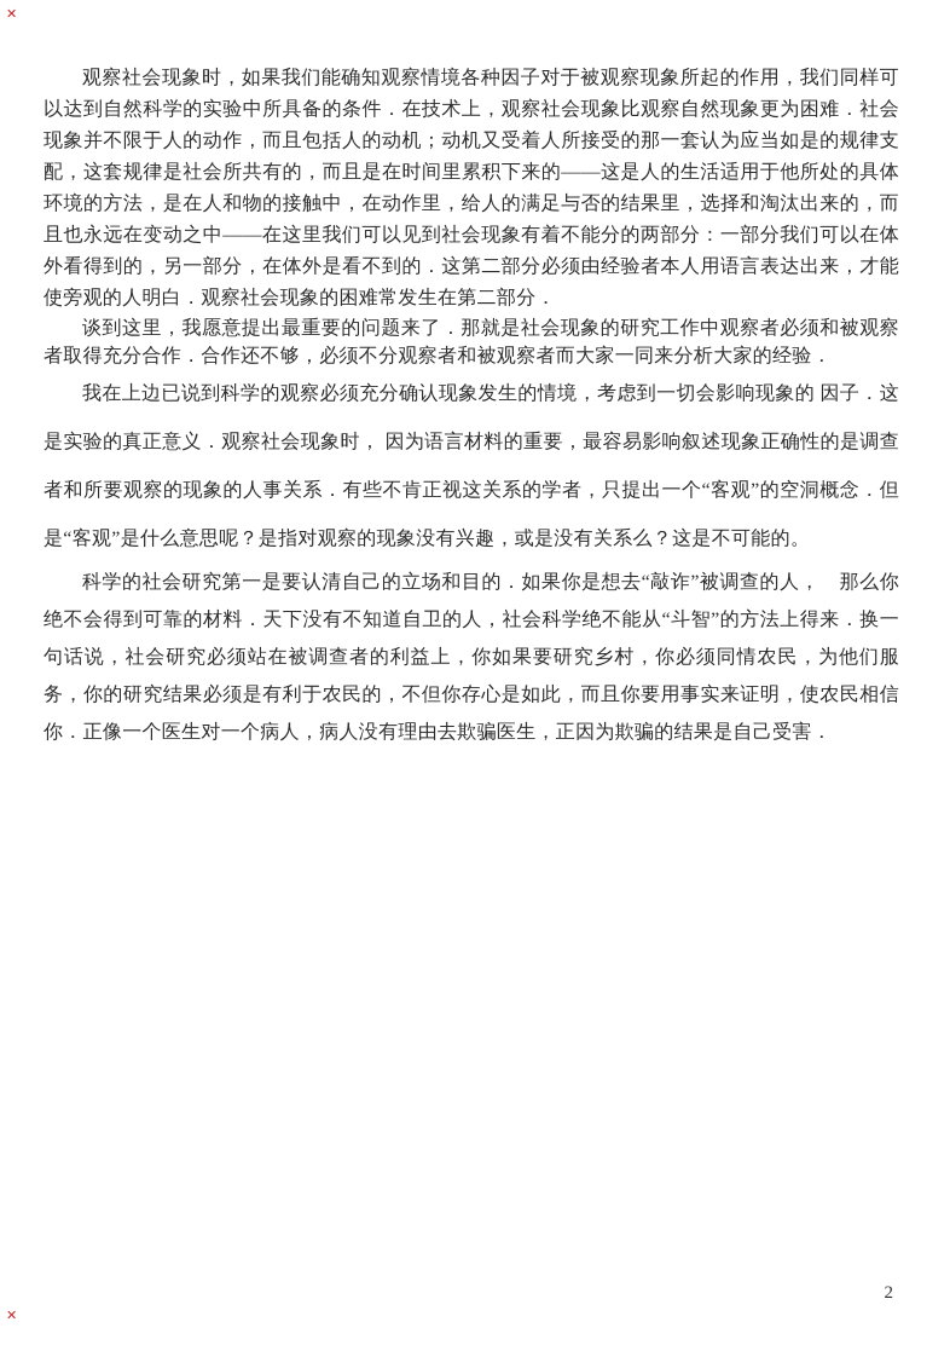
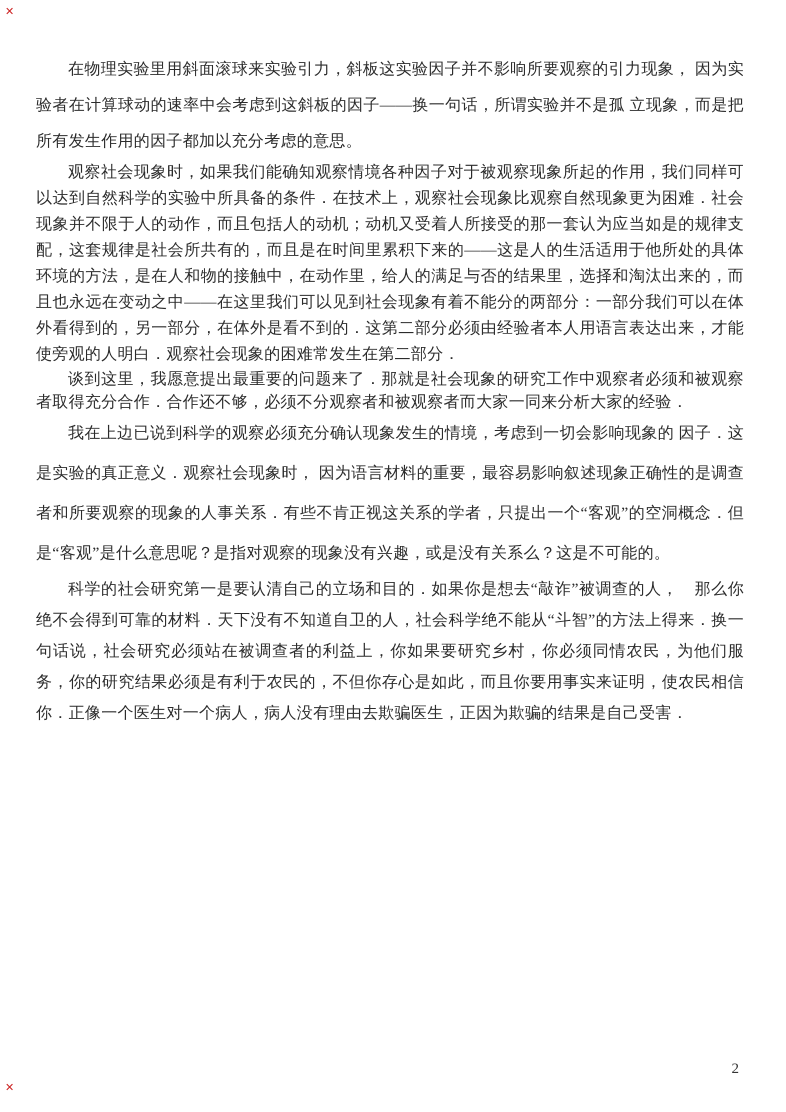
  ✕
+ 在物理实验里用斜面滚球来实验引力，斜板这实验因子并不影响所要观察的引力现象， 因为实验者在计算球动的速率中会考虑到这斜板的因子——换一句话，所谓实验并不是孤 立现象，而是把所有发生作用的因子都加以充分考虑的意思。
  观察社会现象时，如果我们能确知观察情境各种因子对于被观察现象所起的作用，我们同样可以达到自然科学的实验中所具备的条件．在技术上，观察社会现象比观察自然现象更为困难．社会现象并不限于人的动作，而且包括人的动机；动机又受着人所接受的那一套认为应当如是的规律支配，这套规律是社会所共有的，而且是在时间里累积下来的——这是人的生活适用于他所处的具体环境的方法，是在人和物的接触中，在动作里，给人的满足与否的结果里，选择和淘汰出来的，而且也永远在变动之中——在这里我们可以见到社会现象有着不能分的两部分：一部分我们可以在体外看得到的，另一部分，在体外是看不到的．这第二部分必须由经验者本人用语言表达出来，才能使旁观的人明白．观察社会现象的困难常发生在第二部分．
  谈到这里，我愿意提出最重要的问题来了．那就是社会现象的研究工作中观察者必须和被观察者取得充分合作．合作还不够，必须不分观察者和被观察者而大家一同来分析大家的经验．
  我在上边已说到科学的观察必须充分确认现象发生的情境，考虑到一切会影响现象的 因子．这是实验的真正意义．观察社会现象时， 因为语言材料的重要，最容易影响叙述现象正确性的是调查者和所要观察的现象的人事关系．有些不肯正视这关系的学者，只提出一个“客观”的空洞概念．但是“客观”是什么意思呢？是指对观察的现象没有兴趣，或是没有关系么？这是不可能的。
  科学的社会研究第一是要认清自己的立场和目的．如果你是想去“敲诈”被调查的人， 那么你绝不会得到可靠的材料．天下没有不知道自卫的人，社会科学绝不能从“斗智”的方法上得来．换一句话说，社会研究必须站在被调查者的利益上，你如果要研究乡村，你必须同情农民，为他们服务，你的研究结果必须是有利于农民的，不但你存心是如此，而且你要用事实来证明，使农民相信你．正像一个医生对一个病人，病人没有理由去欺骗医生，正因为欺骗的结果是自己受害．
  2
  ✕
